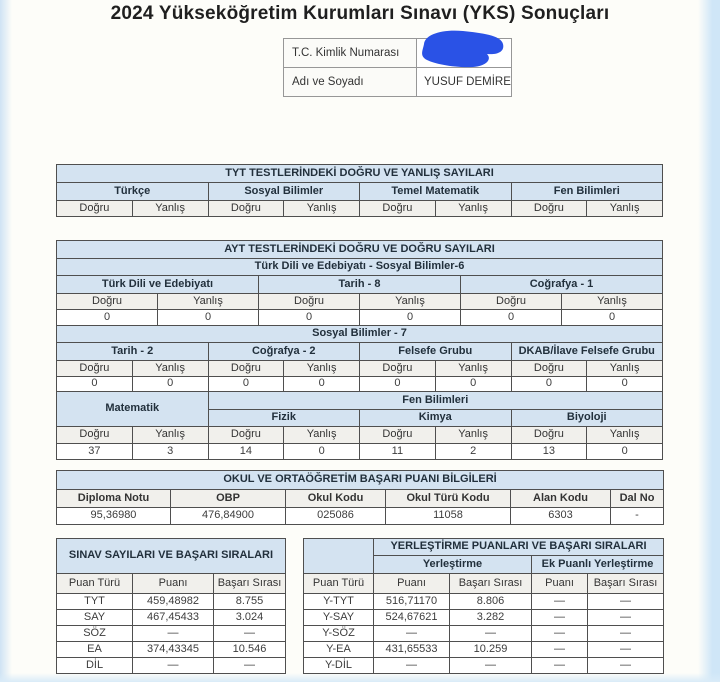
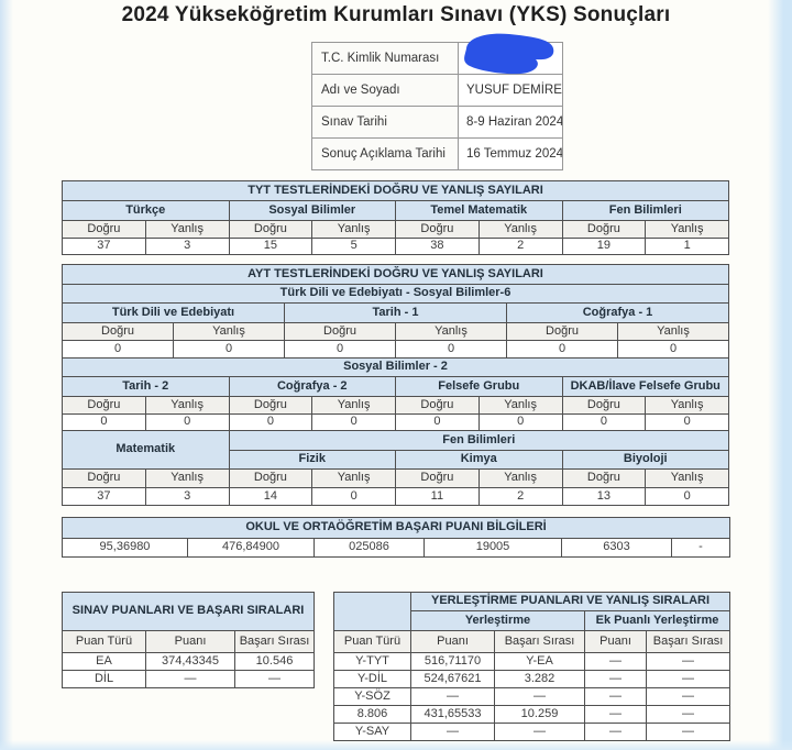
  2024 Yükseköğretim Kurumları Sınavı (YKS) Sonuçları
  T.C. Kimlik Numarası
  Adı ve Soyadı	YUSUF DEMİRE
+ Sınav Tarihi	8-9 Haziran 2024
+ Sonuç Açıklama Tarihi	16 Temmuz 2024
  TYT TESTLERİNDEKİ DOĞRU VE YANLIŞ SAYILARI
  Türkçe	Sosyal Bilimler	Temel Matematik	Fen Bilimleri
  Doğru	Yanlış	Doğru	Yanlış	Doğru	Yanlış	Doğru	Yanlış
+ 37	3	15	5	38	2	19	1
- AYT TESTLERİNDEKİ DOĞRU VE DOĞRU SAYILARI
+ AYT TESTLERİNDEKİ DOĞRU VE YANLIŞ SAYILARI
  Türk Dili ve Edebiyatı - Sosyal Bilimler-6
- Türk Dili ve Edebiyatı	Tarih - 8	Coğrafya - 1
+ Türk Dili ve Edebiyatı	Tarih - 1	Coğrafya - 1
  Doğru	Yanlış	Doğru	Yanlış	Doğru	Yanlış
  0	0	0	0	0	0
- Sosyal Bilimler - 7
+ Sosyal Bilimler - 2
  Tarih - 2	Coğrafya - 2	Felsefe Grubu	DKAB/İlave Felsefe Grubu
  Doğru	Yanlış	Doğru	Yanlış	Doğru	Yanlış	Doğru	Yanlış
  0	0	0	0	0	0	0	0
  Matematik	Fen Bilimleri
  Fizik	Kimya	Biyoloji
  Doğru	Yanlış	Doğru	Yanlış	Doğru	Yanlış	Doğru	Yanlış
  37	3	14	0	11	2	13	0
  OKUL VE ORTAÖĞRETİM BAŞARI PUANI BİLGİLERİ
- Diploma Notu	OBP	Okul Kodu	Okul Türü Kodu	Alan Kodu	Dal No
- 95,36980	476,84900	025086	11058	6303	-
+ 95,36980	476,84900	025086	19005	6303	-
- SINAV SAYILARI VE BAŞARI SIRALARI
+ SINAV PUANLARI VE BAŞARI SIRALARI
  Puan Türü	Puanı	Başarı Sırası
- TYT	459,48982	8.755
- SAY	467,45433	3.024
- SÖZ	—	—
  EA	374,43345	10.546
  DİL	—	—
- 	YERLEŞTİRME PUANLARI VE BAŞARI SIRALARI
+ 	YERLEŞTİRME PUANLARI VE YANLIŞ SIRALARI
  Yerleştirme	Ek Puanlı Yerleştirme
  Puan Türü	Puanı	Başarı Sırası	Puanı	Başarı Sırası
- Y-TYT	516,71170	8.806	—	—
+ Y-TYT	516,71170	Y-EA	—	—
- Y-SAY	524,67621	3.282	—	—
+ Y-DİL	524,67621	3.282	—	—
  Y-SÖZ	—	—	—	—
- Y-EA	431,65533	10.259	—	—
+ 8.806	431,65533	10.259	—	—
- Y-DİL	—	—	—	—
+ Y-SAY	—	—	—	—
